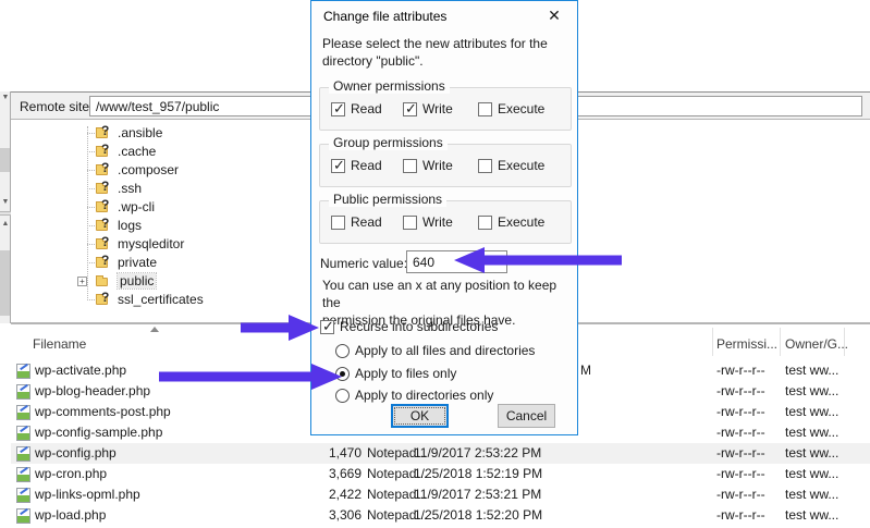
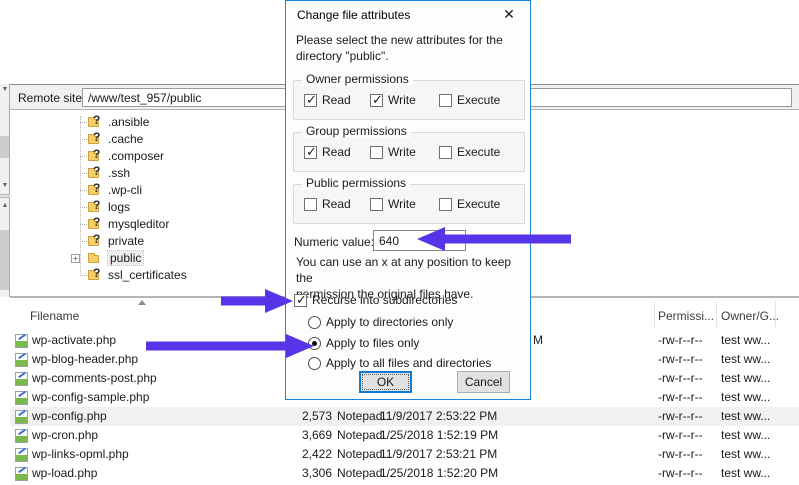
  Remote site
  /www/test_957/public
  ?
  .ansible
  ?
  .cache
  ?
  .composer
  ?
  .ssh
  ?
  .wp-cli
  ?
  logs
  ?
  mysqleditor
  ?
  private
  +
  public
  ?
  ssl_certificates
  Filename
  Permissi...
  Owner/G...
  wp-activate.php
  M
  -rw-r--r--
  test ww...
  wp-blog-header.php
  -rw-r--r--
  test ww...
  wp-comments-post.php
  -rw-r--r--
  test ww...
  wp-config-sample.php
  -rw-r--r--
  test ww...
  wp-config.php
- 1,470
+ 2,573
  Notepad...
  11/9/2017 2:53:22 PM
  -rw-r--r--
  test ww...
  wp-cron.php
  3,669
  Notepad...
  1/25/2018 1:52:19 PM
  -rw-r--r--
  test ww...
  wp-links-opml.php
  2,422
  Notepad...
  11/9/2017 2:53:21 PM
  -rw-r--r--
  test ww...
  wp-load.php
  3,306
  Notepad...
  1/25/2018 1:52:20 PM
  -rw-r--r--
  test ww...
  Change file attributes
  ✕
  Please select the new attributes for the
  directory "public".
  Owner permissions
  ✓
  Read
  ✓
  Write
  Execute
  Group permissions
  ✓
  Read
  Write
  Execute
  Public permissions
  Read
  Write
  Execute
  Numeric value
  640
  You can use an x at any position to keep the
  rmission the original files have.
  ✓
  Recurse into subdirectories
- Apply to all files and directories
+ Apply to directories only
  Apply to files only
- Apply to directories only
+ Apply to all files and directories
  OK
  Cancel
